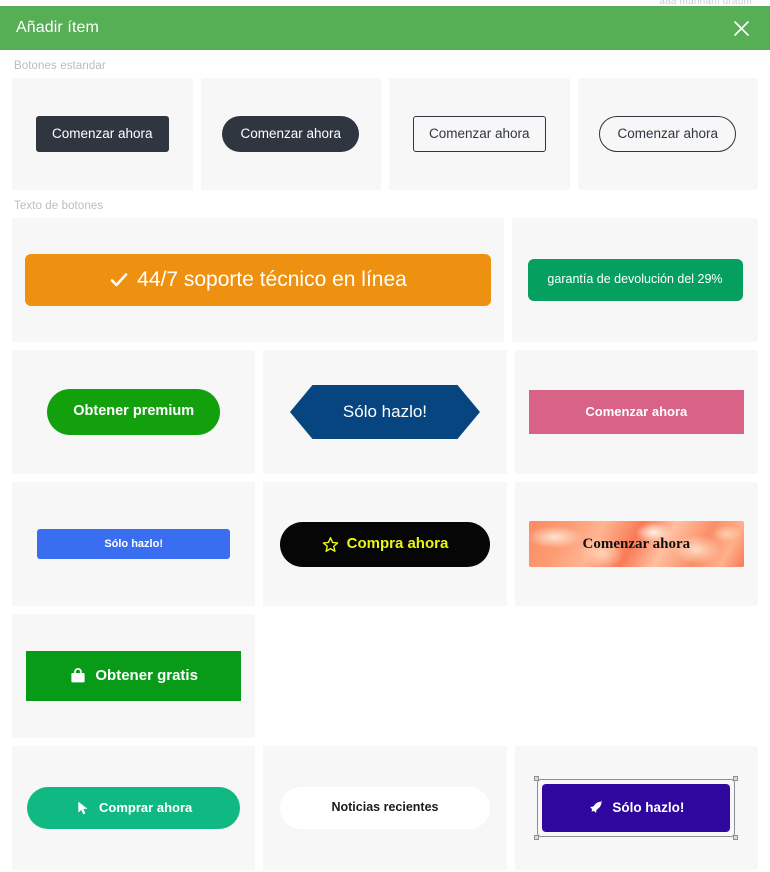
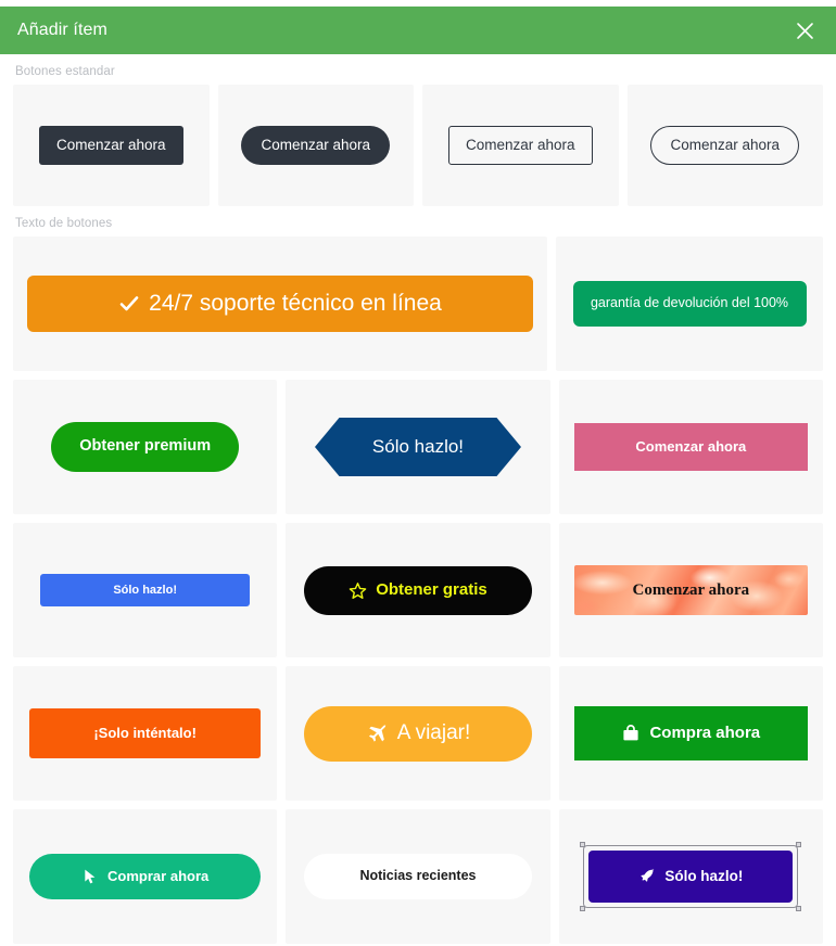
- aaa mannam uraum
  Añadir ítem
  Botones estandar
  Comenzar ahora
  Comenzar ahora
  Comenzar ahora
  Comenzar ahora
  Texto de botones
- 44/7 soporte técnico en línea
+ 24/7 soporte técnico en línea
- garantía de devolución del 29%
+ garantía de devolución del 100%
  Obtener premium
  Sólo hazlo!
  Comenzar ahora
  Sólo hazlo!
- Compra ahora
+ Obtener gratis
  Comenzar ahora
+ ¡Solo inténtalo!
+ A viajar!
- Obtener gratis
+ Compra ahora
  Comprar ahora
  Noticias recientes
  Sólo hazlo!
